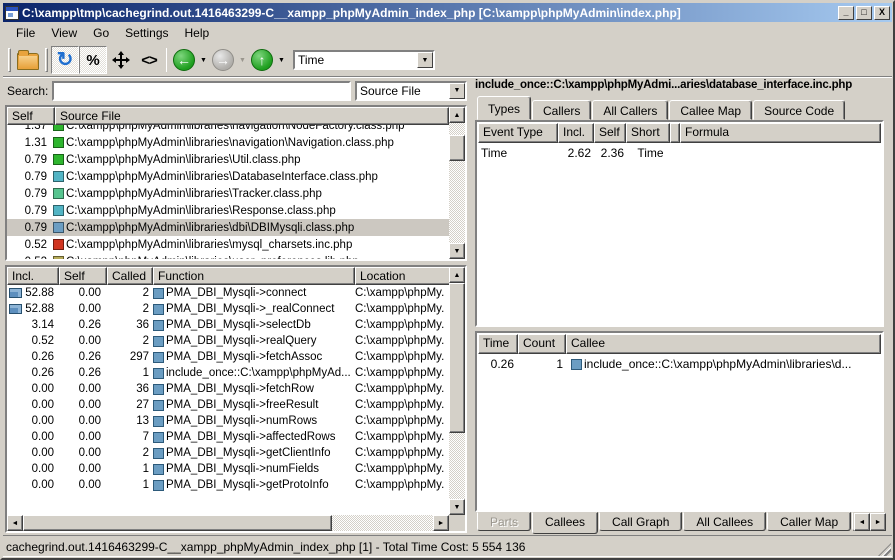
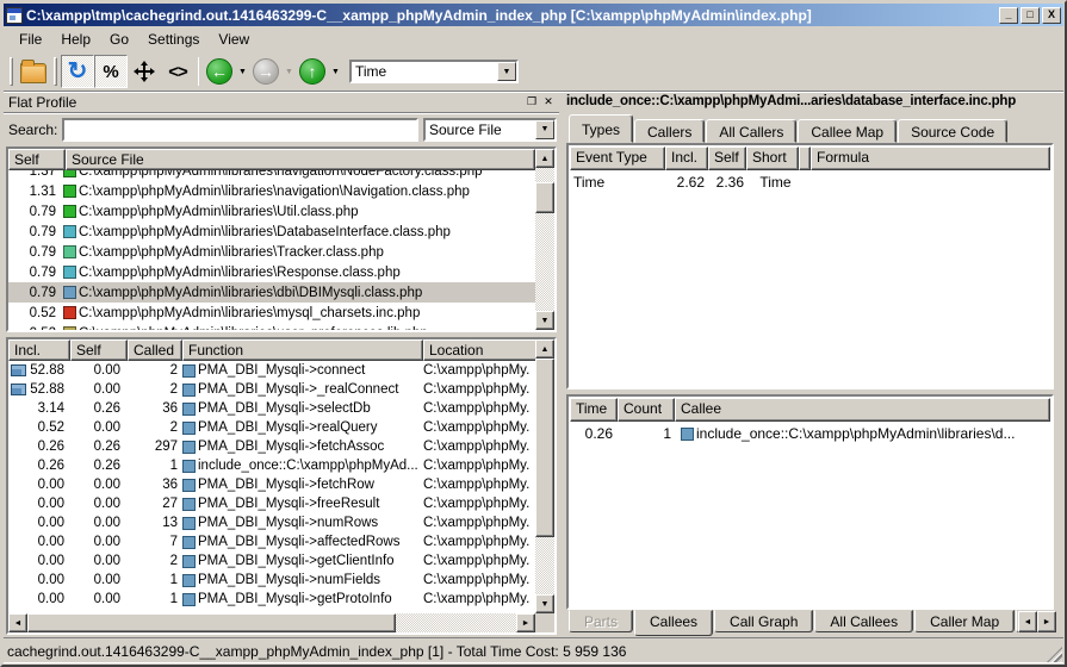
  C:\xampp\tmp\cachegrind.out.1416463299-C__xampp_phpMyAdmin_index_php [C:\xampp\phpMyAdmin\index.php]
  _
  □
  X
  File
- View
+ Help
  Go
  Settings
- Help
+ View
  ↻
  %
  <>
  ←
  →
  ↑
  Time
+ Flat Profile
+ ❐
+ ✕
  Search:
  Source File
  Self
  Source File
  1.37
  C:\xampp\phpMyAdmin\libraries\navigation\NodeFactory.class.php
  1.31
  C:\xampp\phpMyAdmin\libraries\navigation\Navigation.class.php
  0.79
  C:\xampp\phpMyAdmin\libraries\Util.class.php
  0.79
  C:\xampp\phpMyAdmin\libraries\DatabaseInterface.class.php
  0.79
  C:\xampp\phpMyAdmin\libraries\Tracker.class.php
  0.79
  C:\xampp\phpMyAdmin\libraries\Response.class.php
  0.79
  C:\xampp\phpMyAdmin\libraries\dbi\DBIMysqli.class.php
  0.52
  C:\xampp\phpMyAdmin\libraries\mysql_charsets.inc.php
  Incl.
  Self
  Called
  Function
  Location
  52.88
  0.00
  2
  PMA_DBI_Mysqli->connect
  C:\xampp\phpMy.
  52.88
  0.00
  2
  PMA_DBI_Mysqli->_realConnect
  C:\xampp\phpMy.
  3.14
  0.26
  36
  PMA_DBI_Mysqli->selectDb
  C:\xampp\phpMy.
  0.52
  0.00
  2
  PMA_DBI_Mysqli->realQuery
  C:\xampp\phpMy.
  0.26
  0.26
  297
  PMA_DBI_Mysqli->fetchAssoc
  C:\xampp\phpMy.
  0.26
  0.26
  1
  include_once::C:\xampp\phpMyAd...
  C:\xampp\phpMy.
  0.00
  0.00
  36
  PMA_DBI_Mysqli->fetchRow
  C:\xampp\phpMy.
  0.00
  0.00
  27
  PMA_DBI_Mysqli->freeResult
  C:\xampp\phpMy.
  0.00
  0.00
  13
  PMA_DBI_Mysqli->numRows
  C:\xampp\phpMy.
  0.00
  0.00
  7
  PMA_DBI_Mysqli->affectedRows
  C:\xampp\phpMy.
  0.00
  0.00
  2
  PMA_DBI_Mysqli->getClientInfo
  C:\xampp\phpMy.
  0.00
  0.00
  1
  PMA_DBI_Mysqli->numFields
  C:\xampp\phpMy.
  0.00
  0.00
  1
  PMA_DBI_Mysqli->getProtoInfo
  C:\xampp\phpMy.
  include_once::C:\xampp\phpMyAdmi...aries\database_interface.inc.php
  Types
  Callers
  All Callers
  Callee Map
  Source Code
  Event Type
  Incl.
  Self
  Short
  Formula
  Time
  2.62
  2.36
  Time
  Time
  Count
  Callee
  0.26
  1
  include_once::C:\xampp\phpMyAdmin\libraries\d...
  Parts
  Callees
  Call Graph
  All Callees
  Caller Map
- cachegrind.out.1416463299-C__xampp_phpMyAdmin_index_php [1] - Total Time Cost: 5 554 136
+ cachegrind.out.1416463299-C__xampp_phpMyAdmin_index_php [1] - Total Time Cost: 5 959 136
